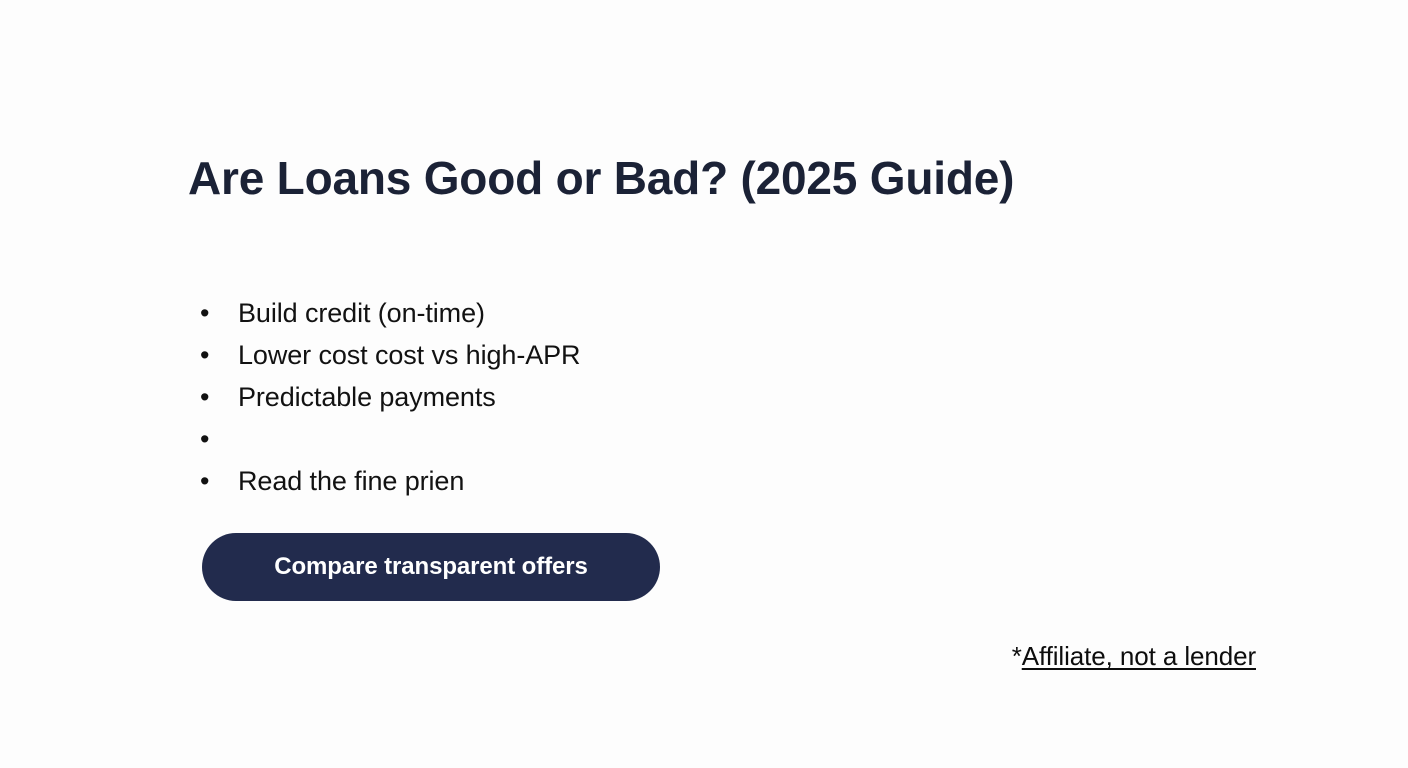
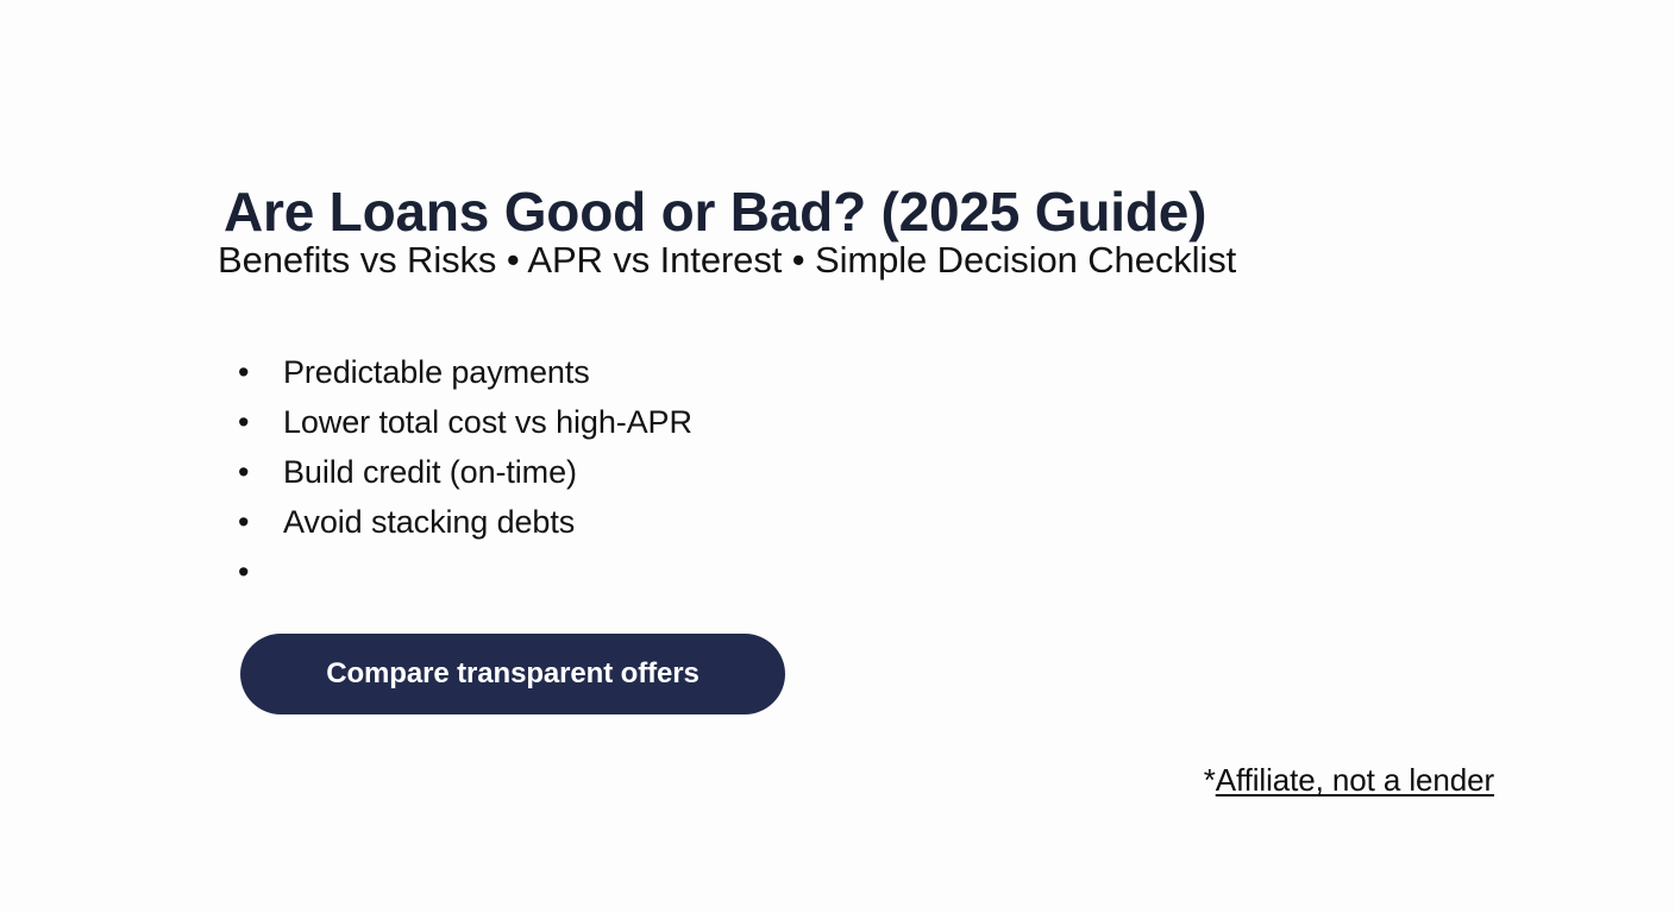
  Are Loans Good or Bad? (2025 Guide)
+ Benefits vs Risks • APR vs Interest • Simple Decision Checklist
  •
- Build credit (on-time)
+ Predictable payments
  •
- Lower cost cost vs high-APR
+ Lower total cost vs high-APR
  •
- Predictable payments
+ Build credit (on-time)
  •
+ Avoid stacking debts
  •
- Read the fine prien
  Compare transparent offers
  *Affiliate, not a lender
